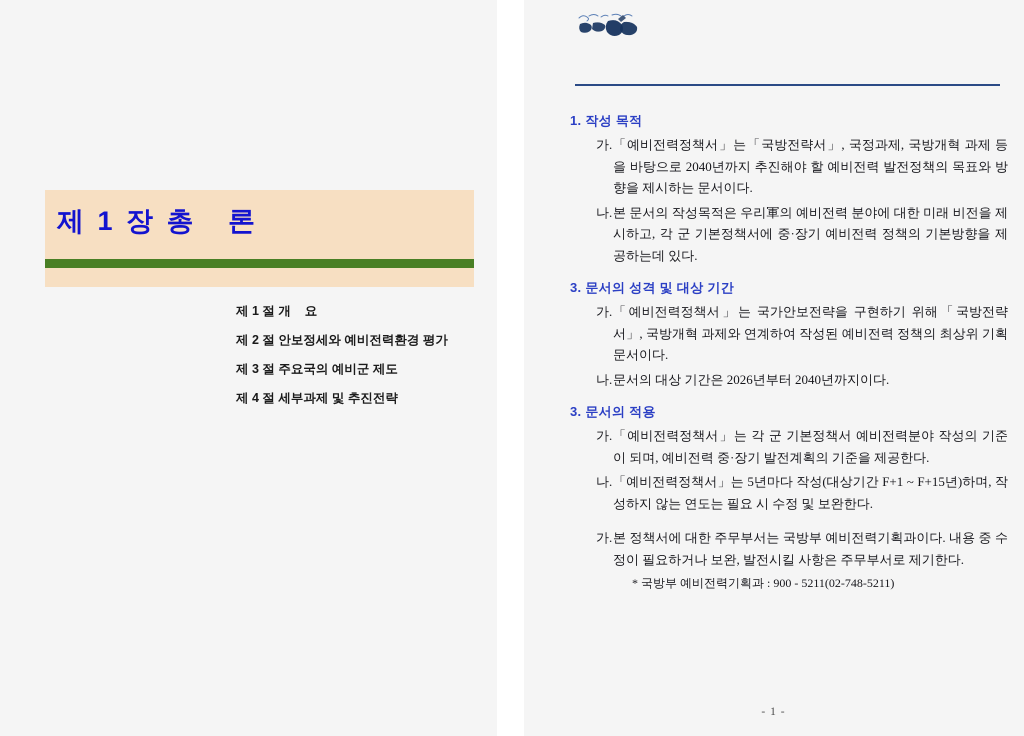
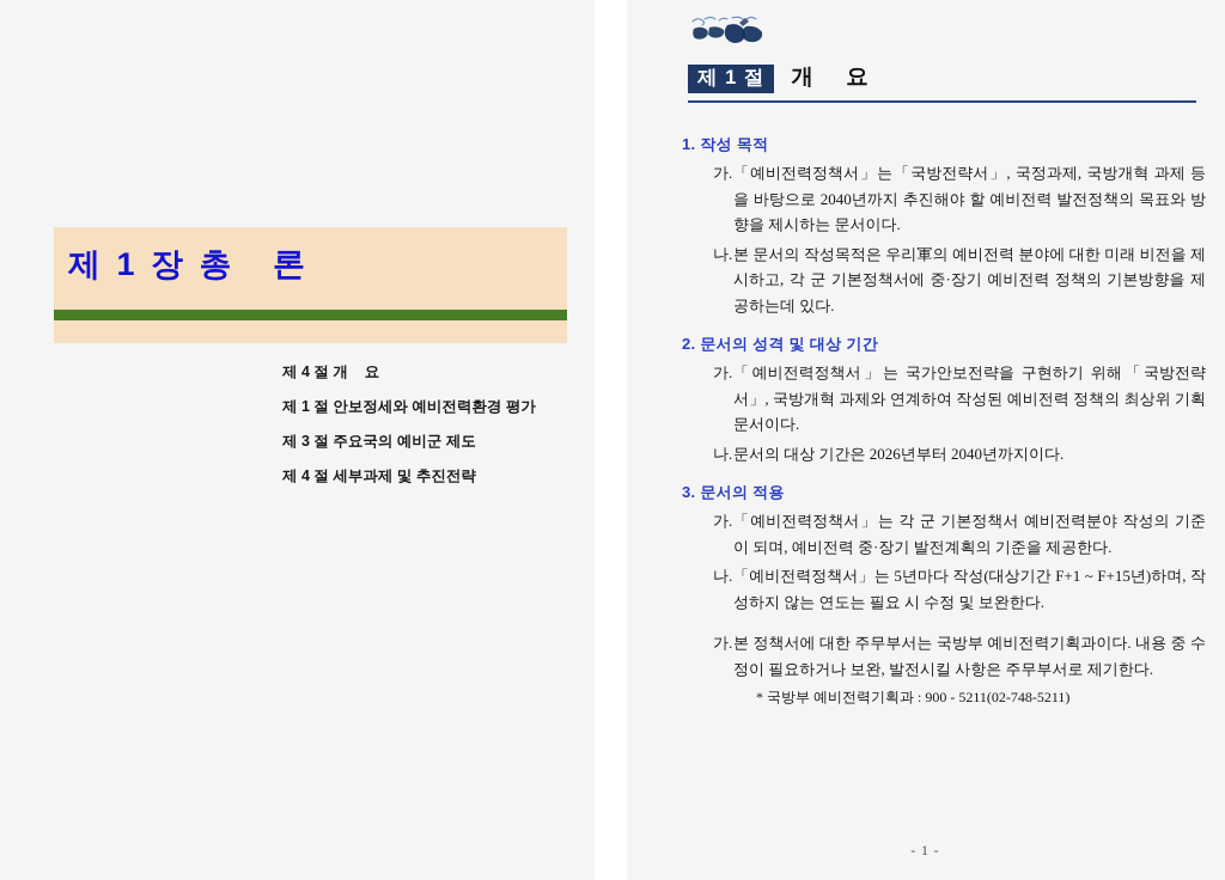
  제 1 장 총 론
- 제 1 절 개 요
+ 제 4 절 개 요
- 제 2 절 안보정세와 예비전력환경 평가
+ 제 1 절 안보정세와 예비전력환경 평가
  제 3 절 주요국의 예비군 제도
  제 4 절 세부과제 및 추진전략
+ 제 1 절
+ 개 요
  1. 작성 목적
  가.
  「예비전력정책서」는「국방전략서」, 국정과제, 국방개혁 과제 등을 바탕으로 2040년까지 추진해야 할 예비전력 발전정책의 목표와 방향을 제시하는 문서이다.
  나.
  본 문서의 작성목적은 우리軍의 예비전력 분야에 대한 미래 비전을 제시하고, 각 군 기본정책서에 중·장기 예비전력 정책의 기본방향을 제공하는데 있다.
- 3. 문서의 성격 및 대상 기간
+ 2. 문서의 성격 및 대상 기간
  가.
  「예비전력정책서」는 국가안보전략을 구현하기 위해「국방전략서」, 국방개혁 과제와 연계하여 작성된 예비전력 정책의 최상위 기획문서이다.
  나.
  문서의 대상 기간은 2026년부터 2040년까지이다.
  3. 문서의 적용
  가.
  「예비전력정책서」는 각 군 기본정책서 예비전력분야 작성의 기준이 되며, 예비전력 중·장기 발전계획의 기준을 제공한다.
  나.
  「예비전력정책서」는 5년마다 작성(대상기간 F+1 ~ F+15년)하며, 작성하지 않는 연도는 필요 시 수정 및 보완한다.
  가.
  본 정책서에 대한 주무부서는 국방부 예비전력기획과이다. 내용 중 수정이 필요하거나 보완, 발전시킬 사항은 주무부서로 제기한다.
  * 국방부 예비전력기획과 : 900 - 5211(02-748-5211)
  - 1 -
